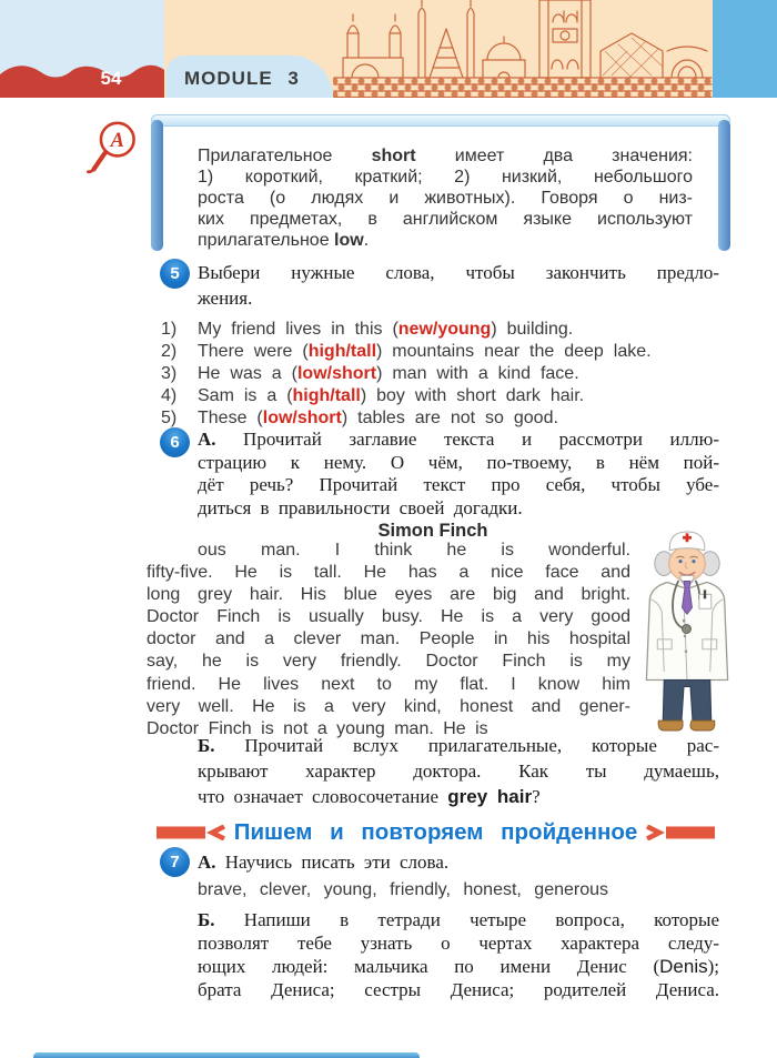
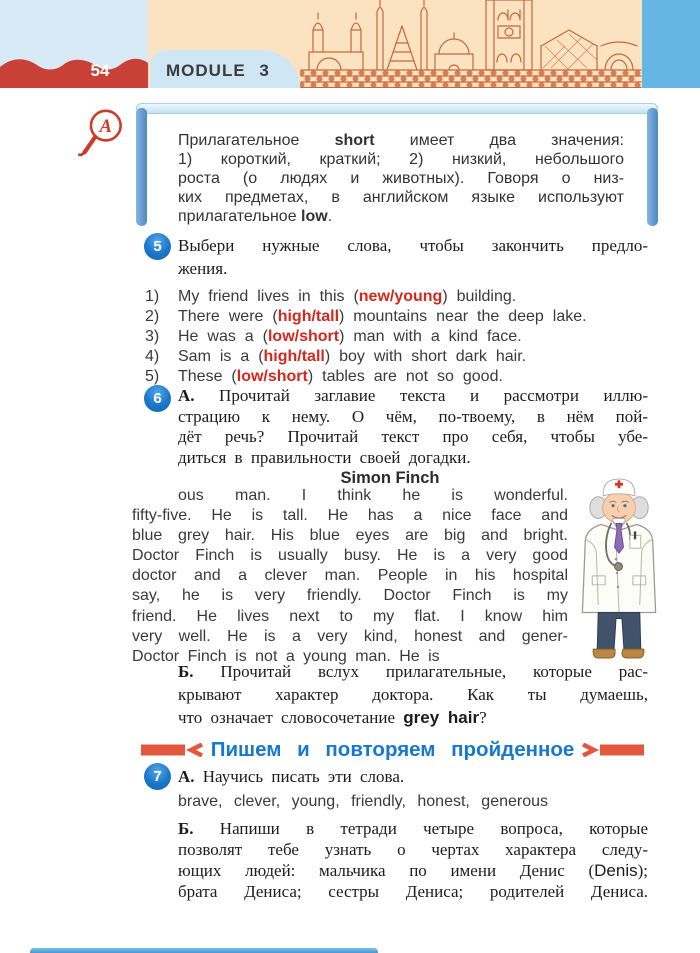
  MODULE 3
  54
  A
  Прилагательное short имеет два значения:
  1) короткий, краткий; 2) низкий, небольшого
  роста (о людях и животных). Говоря о низ-
  ких предметах, в английском языке используют
  прилагательное low.
  5
  Выбери нужные слова, чтобы закончить предло-
  жения.
  1)
  My friend lives in this (new/young) building.
  2)
  There were (high/tall) mountains near the deep lake.
  3)
  He was a (low/short) man with a kind face.
  4)
  Sam is a (high/tall) boy with short dark hair.
  5)
  These (low/short) tables are not so good.
  6
  А. Прочитай заглавие текста и рассмотри иллю-
  страцию к нему. О чём, по-твоему, в нём пой-
  дёт речь? Прочитай текст про себя, чтобы убе-
  диться в правильности своей догадки.
  Simon Finch
  ous man. I think he is wonderful.
  fifty-five. He is tall. He has a nice face and
- long grey hair. His blue eyes are big and bright.
+ blue grey hair. His blue eyes are big and bright.
  Doctor Finch is usually busy. He is a very good
  doctor and a clever man. People in his hospital
  say, he is very friendly. Doctor Finch is my
  friend. He lives next to my flat. I know him
  very well. He is a very kind, honest and gener-
  Doctor Finch is not a young man. He is
  Б. Прочитай вслух прилагательные, которые рас-
  крывают характер доктора. Как ты думаешь,
  что означает словосочетание grey hair?
  Пишем и повторяем пройденное
  7
  А. Научись писать эти слова.
  brave, clever, young, friendly, honest, generous
  Б. Напиши в тетради четыре вопроса, которые
  позволят тебе узнать о чертах характера следу-
  ющих людей: мальчика по имени Денис (Denis);
  брата Дениса; сестры Дениса; родителей Дениса.
